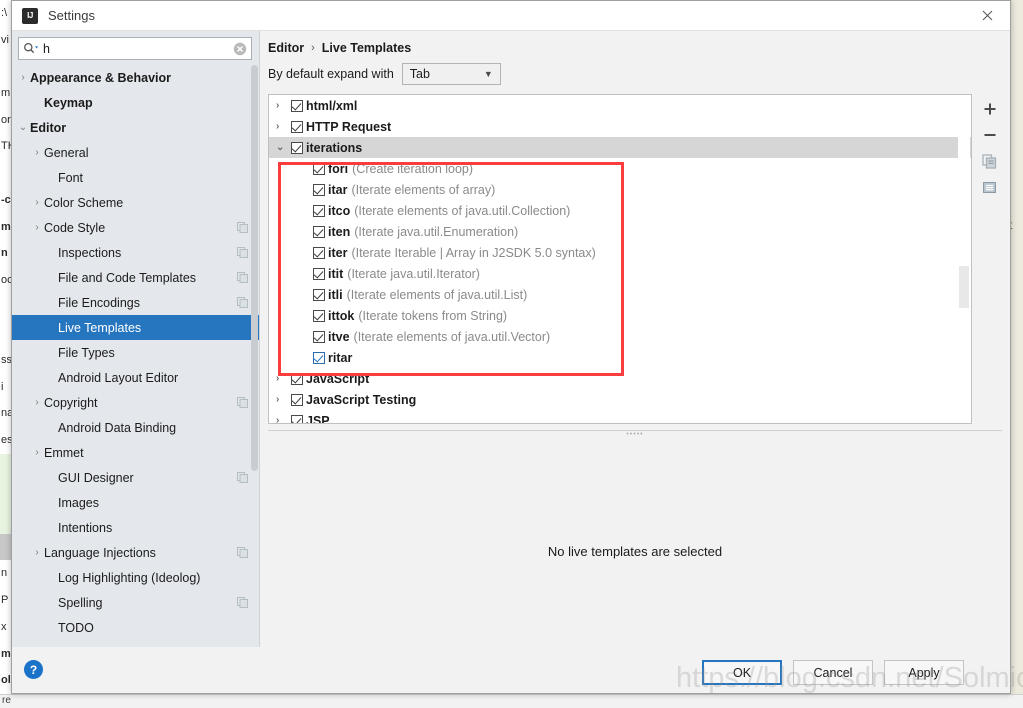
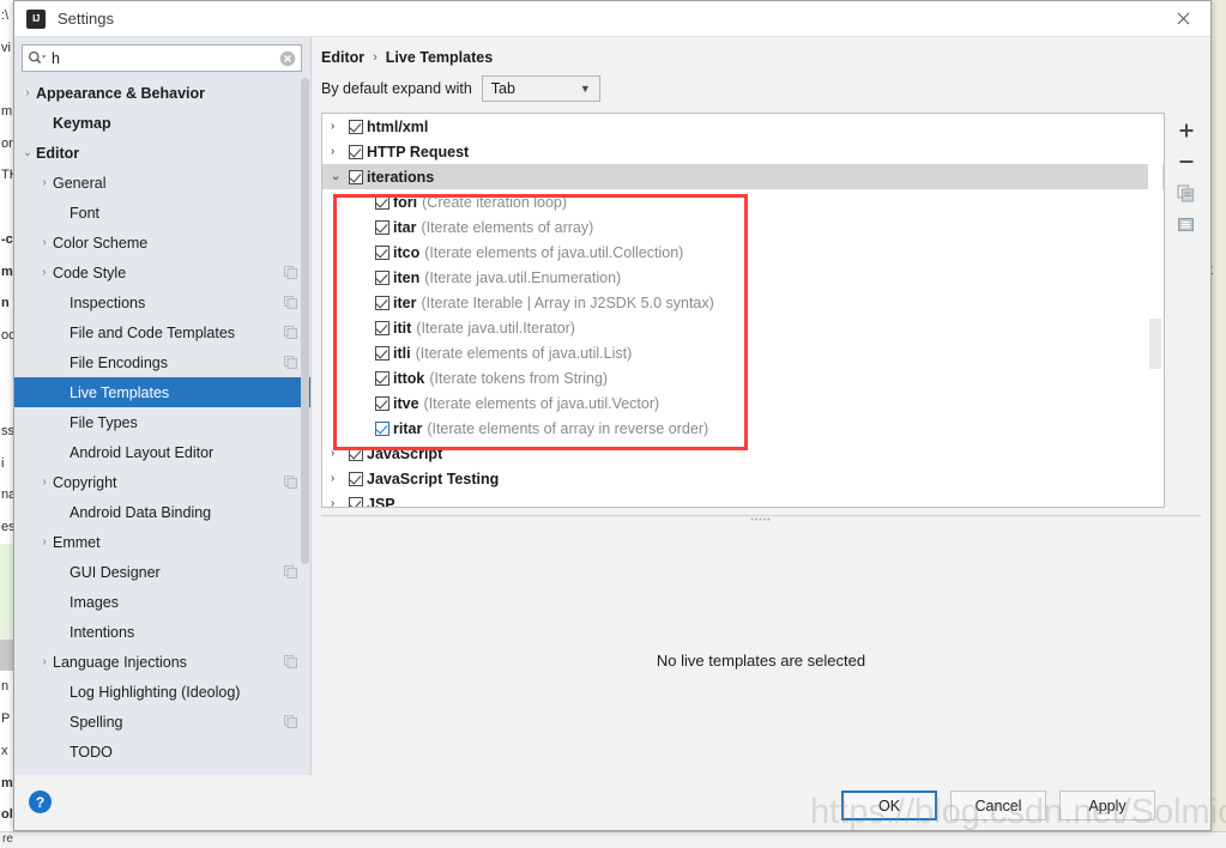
  :\
  vi
  m
  or
  -c
  m
  n
  oc
  ss
  i
  es
  n
  P
  x
  m
  ol
  re
  Settings
  h
  ›
  Appearance & Behavior
  Keymap
  ⌄
  Editor
  ›
  General
  Font
  ›
  Color Scheme
  ›
  Code Style
  Inspections
  File and Code Templates
  File Encodings
  Live Templates
  File Types
  Android Layout Editor
  ›
  Copyright
  Android Data Binding
  ›
  Emmet
  GUI Designer
  Images
  Intentions
  ›
  Language Injections
  Log Highlighting (Ideolog)
  Spelling
  TODO
  Editor
  ›
  Live Templates
  By default expand with
  Tab
  ▼
  ›
  html/xml
  ›
  HTTP Request
  ⌄
  iterations
  fori
  (Create iteration loop)
  itar
  (Iterate elements of array)
  itco
  (Iterate elements of java.util.Collection)
  iten
  (Iterate java.util.Enumeration)
  iter
  (Iterate Iterable | Array in J2SDK 5.0 syntax)
  itit
  (Iterate java.util.Iterator)
  itli
  (Iterate elements of java.util.List)
  ittok
  (Iterate tokens from String)
  itve
  (Iterate elements of java.util.Vector)
  ritar
+ (Iterate elements of array in reverse order)
  ›
  JavaScript
  ›
  JavaScript Testing
  ›
  JSP
  No live templates are selected
  ?
  OK
  Cancel
  Apply
  https://blog.csdn.net/Solmi
